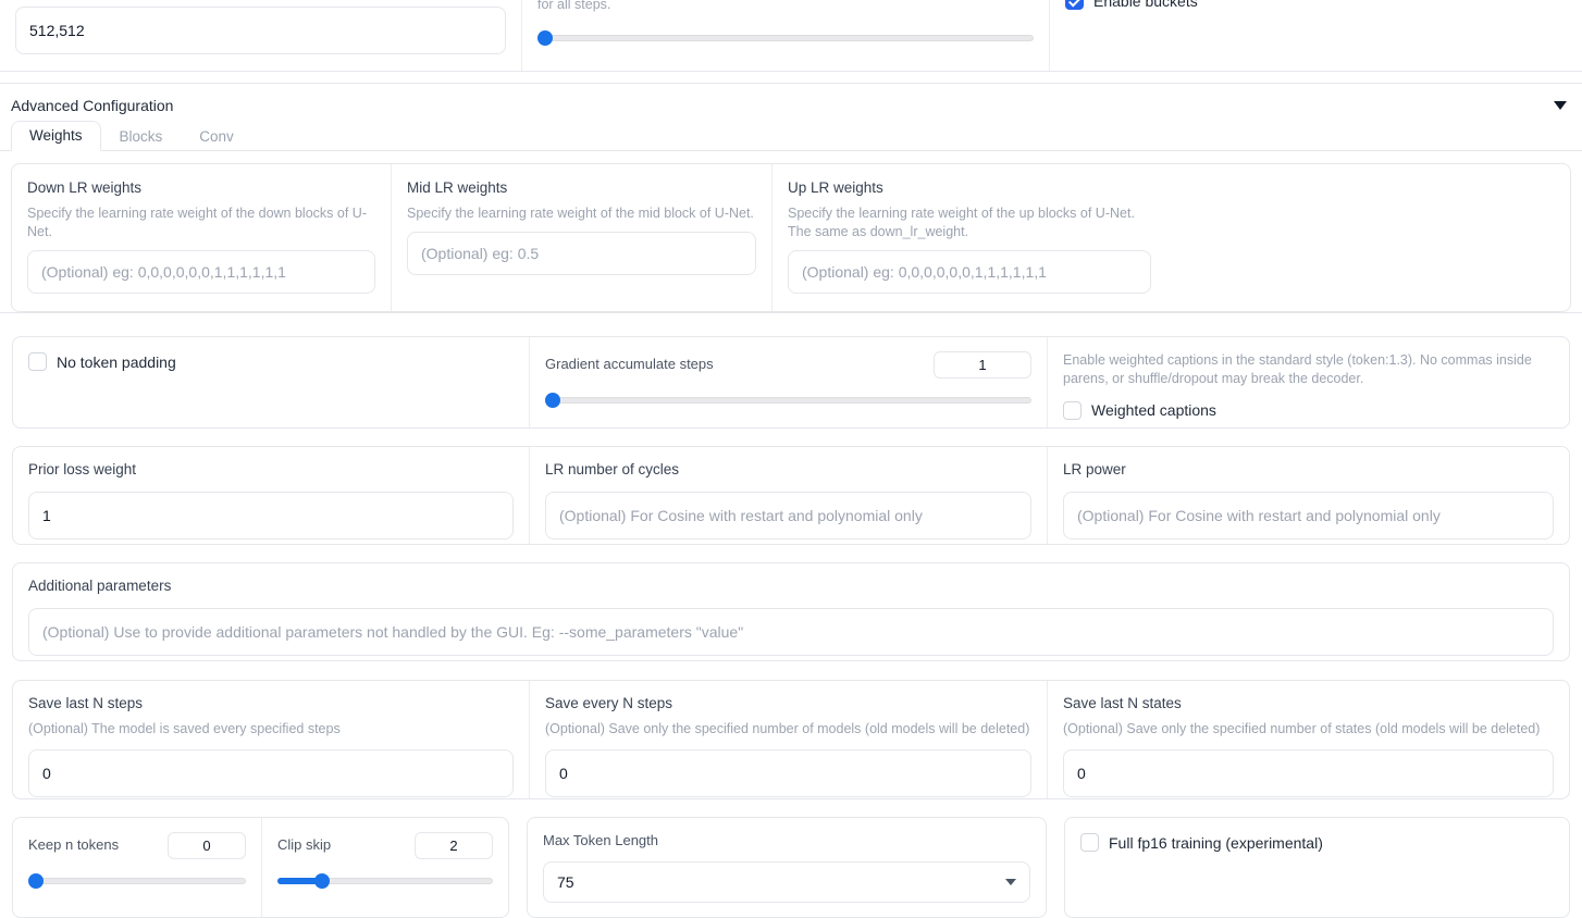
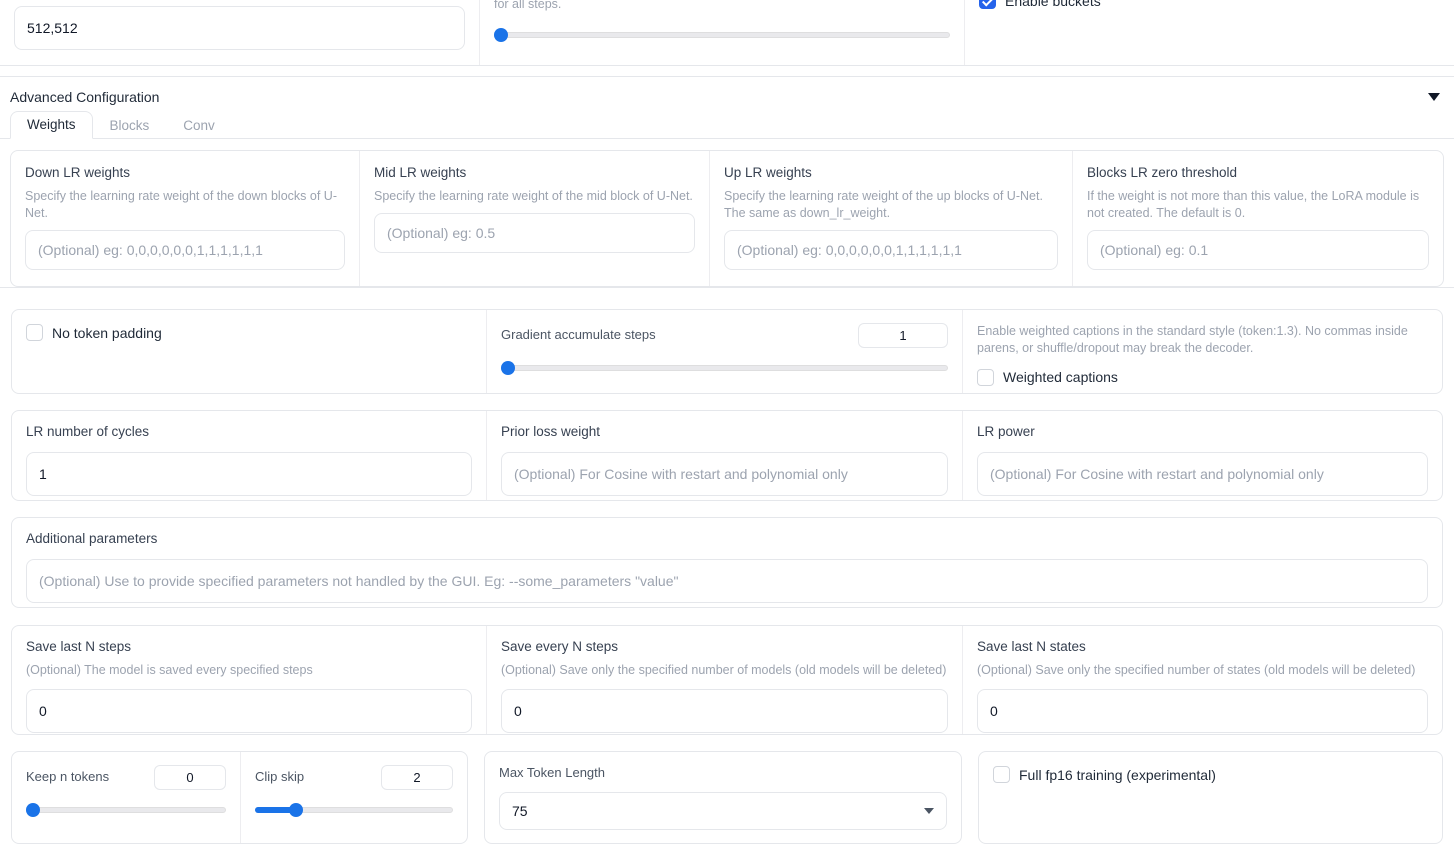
  512,512
  for all steps.
  Enable buckets
  Advanced Configuration
  Weights
  Blocks
  Conv
  Down LR weights
  Specify the learning rate weight of the down blocks of U-Net.
  (Optional) eg: 0,0,0,0,0,0,1,1,1,1,1,1
  Mid LR weights
  Specify the learning rate weight of the mid block of U-Net.
  (Optional) eg: 0.5
  Up LR weights
  Specify the learning rate weight of the up blocks of U-Net. The same as down_lr_weight.
  (Optional) eg: 0,0,0,0,0,0,1,1,1,1,1,1
+ Blocks LR zero threshold
+ If the weight is not more than this value, the LoRA module is not created. The default is 0.
+ (Optional) eg: 0.1
  No token padding
  Gradient accumulate steps
  1
  Enable weighted captions in the standard style (token:1.3). No commas inside parens, or shuffle/dropout may break the decoder.
  Weighted captions
- Prior loss weight
+ LR number of cycles
  1
- LR number of cycles
+ Prior loss weight
  (Optional) For Cosine with restart and polynomial only
  LR power
  (Optional) For Cosine with restart and polynomial only
  Additional parameters
- (Optional) Use to provide additional parameters not handled by the GUI. Eg: --some_parameters "value"
+ (Optional) Use to provide specified parameters not handled by the GUI. Eg: --some_parameters "value"
  Save last N steps
  (Optional) The model is saved every specified steps
  0
  Save every N steps
  (Optional) Save only the specified number of models (old models will be deleted)
  0
  Save last N states
  (Optional) Save only the specified number of states (old models will be deleted)
  0
  Keep n tokens
  0
  Clip skip
  2
  Max Token Length
  75
  Full fp16 training (experimental)
